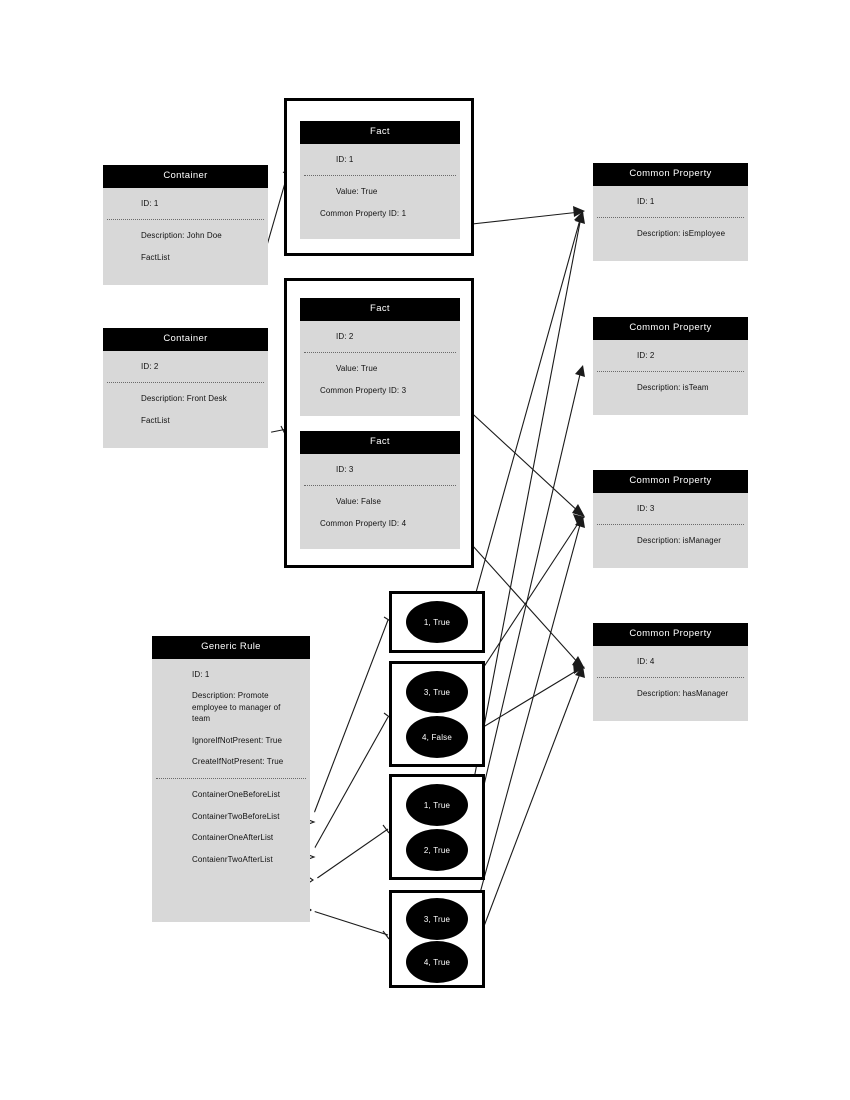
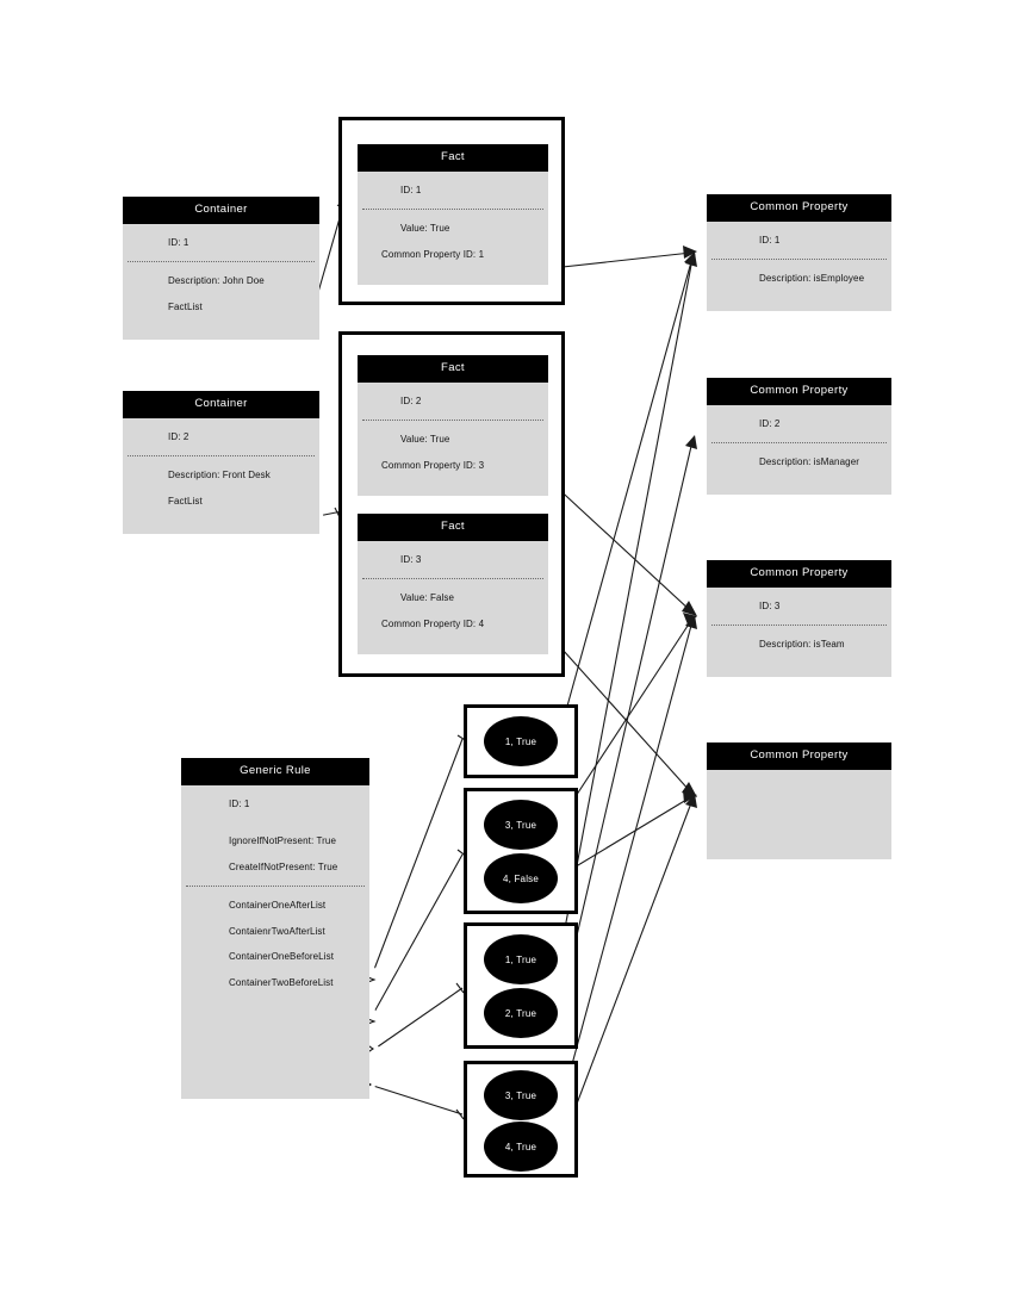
  Container
  ID: 1
  Description: John Doe
  FactList
  Container
  ID: 2
  Description: Front Desk
  FactList
  Fact
  ID: 1
  Value: True
  Common Property ID: 1
  Fact
  ID: 2
  Value: True
  Common Property ID: 3
  Fact
  ID: 3
  Value: False
  Common Property ID: 4
  Common Property
  ID: 1
  Description: isEmployee
  Common Property
  ID: 2
- Description: isTeam
+ Description: isManager
  Common Property
  ID: 3
- Description: isManager
+ Description: isTeam
  Common Property
- ID: 4
- Description: hasManager
  Generic Rule
  ID: 1
- Description: Promote employee to manager of team
  IgnoreIfNotPresent: True
  CreateIfNotPresent: True
- ContainerOneBeforeList
+ ContainerOneAfterList
- ContainerTwoBeforeList
+ ContaienrTwoAfterList
- ContainerOneAfterList
+ ContainerOneBeforeList
- ContaienrTwoAfterList
+ ContainerTwoBeforeList
  1, True
  3, True
  4, False
  1, True
  2, True
  3, True
  4, True
